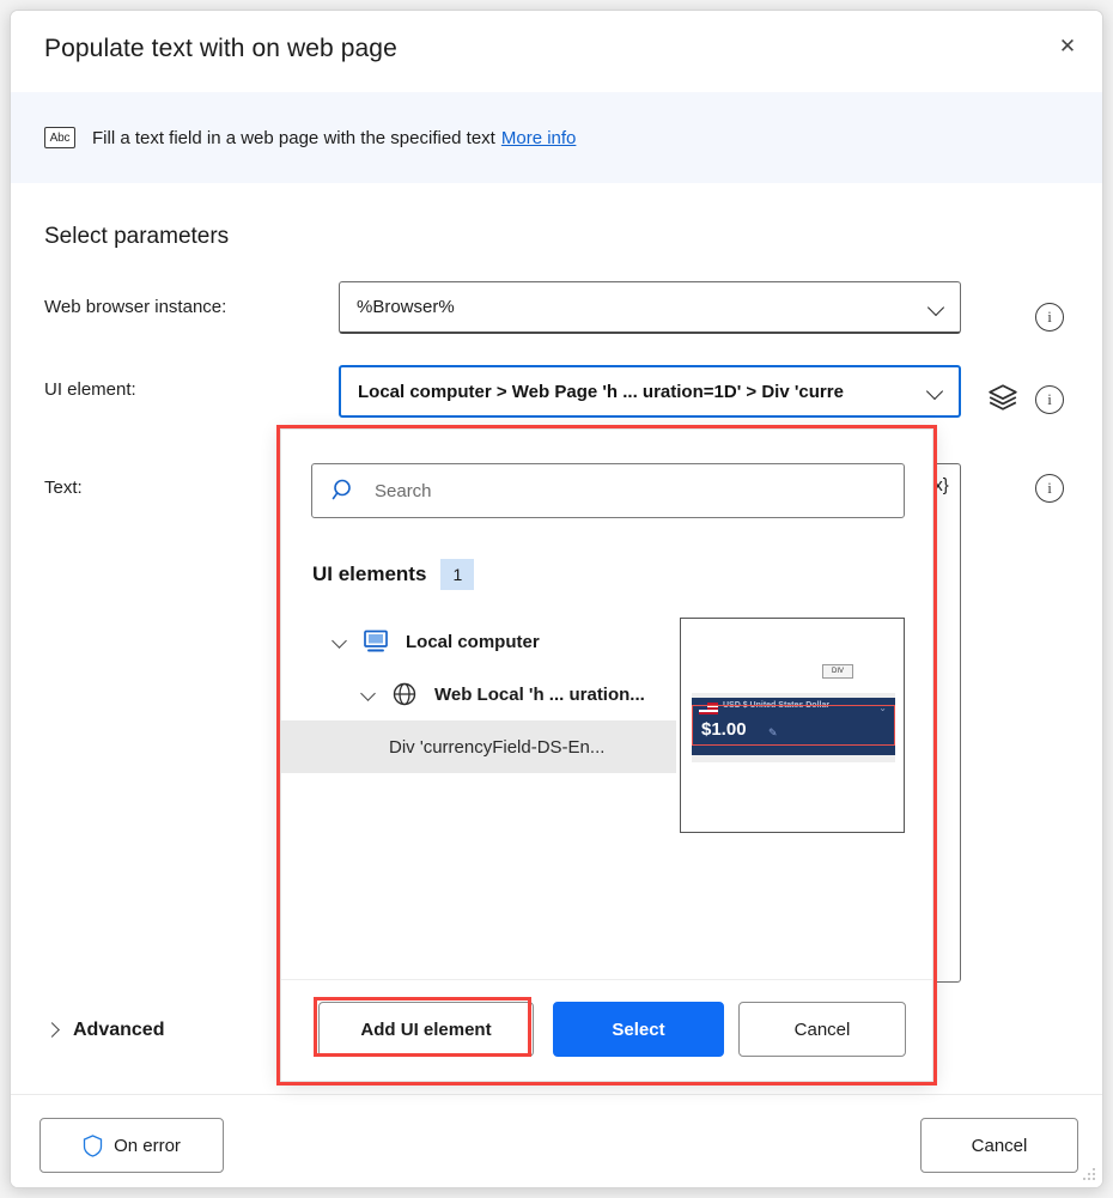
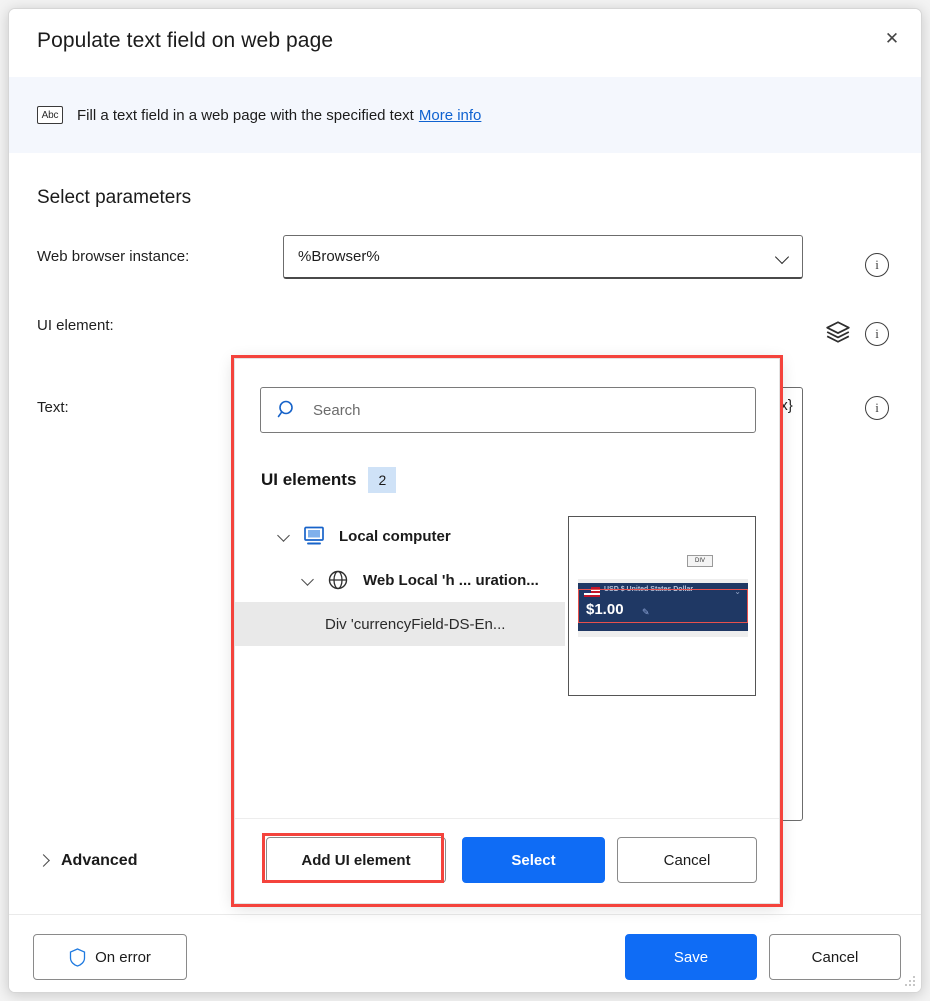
- Populate text with on web page
+ Populate text field on web page
  ✕
  Abc
  Fill a text field in a web page with the specified text
  More info
  Select parameters
  Web browser instance:
  %Browser%
  i
  UI element:
- Local computer > Web Page 'h ... uration=1D' > Div 'curre
  i
  Text:
  i
  Advanced
  On error
+ Save
  Cancel
  Search
  UI elements
- 1
+ 2
  Local computer
  Web Local 'h ... uration...
  Div 'currencyField-DS-En...
  $1.00
  ✎
  ⌄
  Add UI element
  Select
  Cancel
